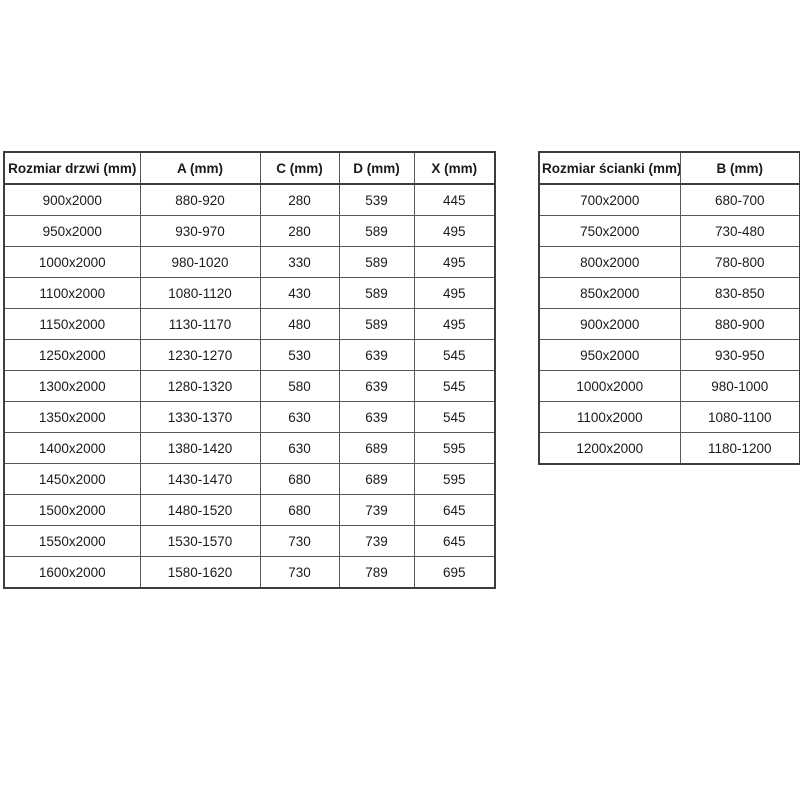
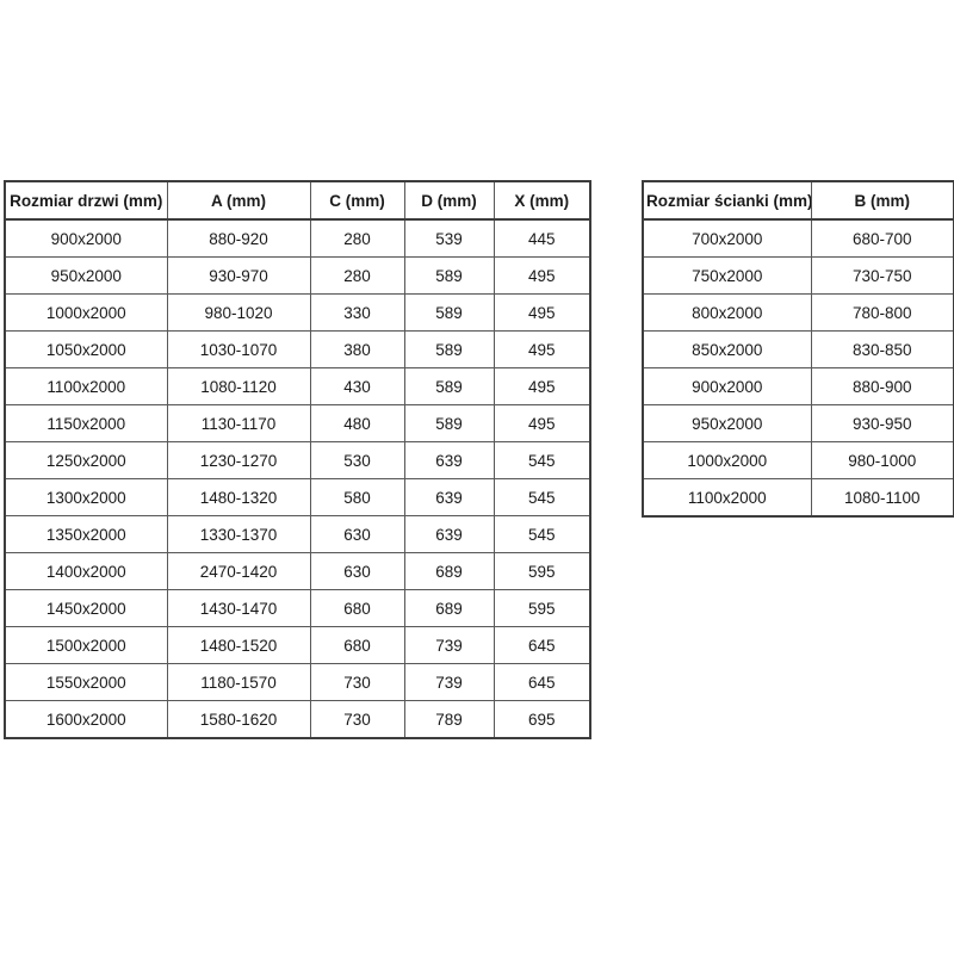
  Rozmiar drzwi (mm)	A (mm)	C (mm)	D (mm)	X (mm)
  900x2000	880-920	280	539	445
  950x2000	930-970	280	589	495
  1000x2000	980-1020	330	589	495
+ 1050x2000	1030-1070	380	589	495
  1100x2000	1080-1120	430	589	495
  1150x2000	1130-1170	480	589	495
  1250x2000	1230-1270	530	639	545
- 1300x2000	1280-1320	580	639	545
+ 1300x2000	1480-1320	580	639	545
  1350x2000	1330-1370	630	639	545
- 1400x2000	1380-1420	630	689	595
+ 1400x2000	2470-1420	630	689	595
  1450x2000	1430-1470	680	689	595
  1500x2000	1480-1520	680	739	645
- 1550x2000	1530-1570	730	739	645
+ 1550x2000	1180-1570	730	739	645
  1600x2000	1580-1620	730	789	695
  Rozmiar ścianki (mm)	B (mm)
  700x2000	680-700
- 750x2000	730-480
+ 750x2000	730-750
  800x2000	780-800
  850x2000	830-850
  900x2000	880-900
  950x2000	930-950
  1000x2000	980-1000
  1100x2000	1080-1100
- 1200x2000	1180-1200
